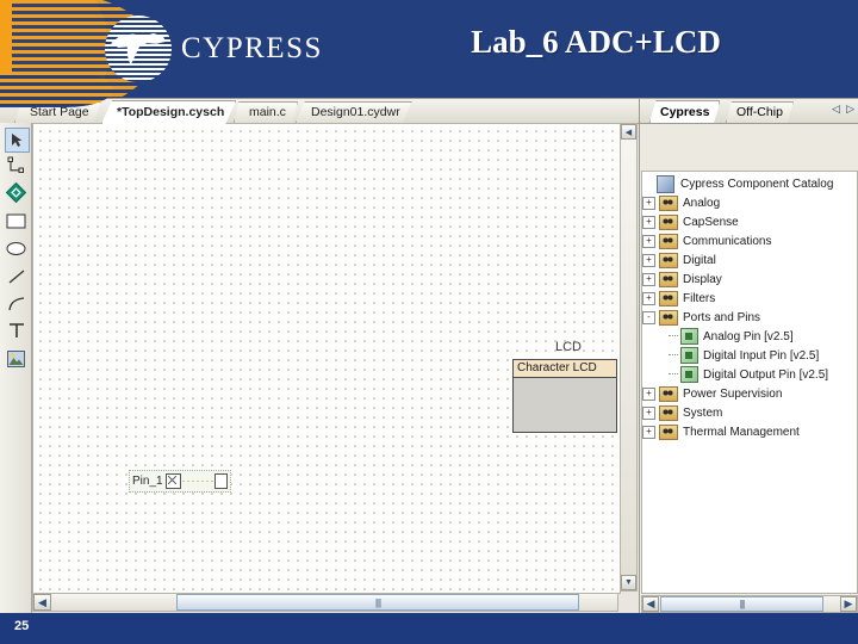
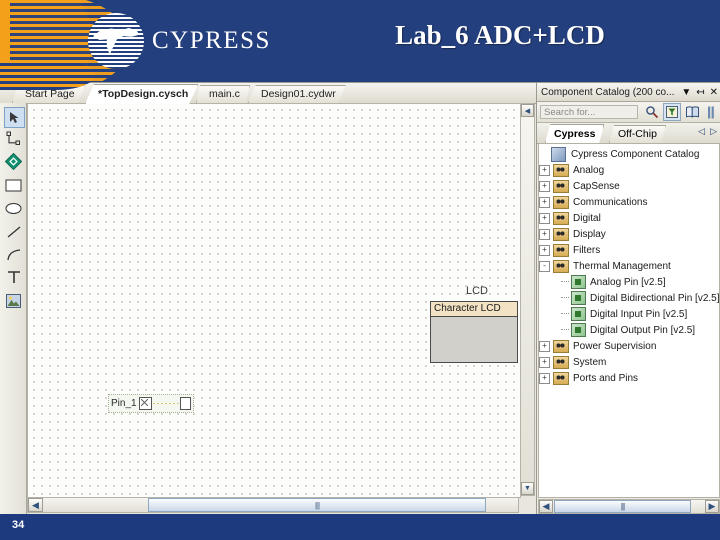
  CYPRESS
  Lab_6 ADC+LCD
  Start Page
  *TopDesign.cysch
  main.c
  Design01.cydwr
  LCD
  Character LCD
  Pin_1
  ◀
  ||||
+ Component Catalog (200 co...
+ ▼
+ ↤
+ ✕
+ Search for...
  Cypress
  Off-Chip
  ◁
  ▷
  Cypress Component Catalog
  +
  Analog
  +
  CapSense
  +
  Communications
  +
  Digital
  +
  Display
  +
  Filters
  -
- Ports and Pins
+ Thermal Management
  Analog Pin [v2.5]
+ Digital Bidirectional Pin [v2.5]
  Digital Input Pin [v2.5]
  Digital Output Pin [v2.5]
  +
  Power Supervision
  +
  System
  +
- Thermal Management
+ Ports and Pins
  ◀
  ||||
  ▶
- 25
+ 34
